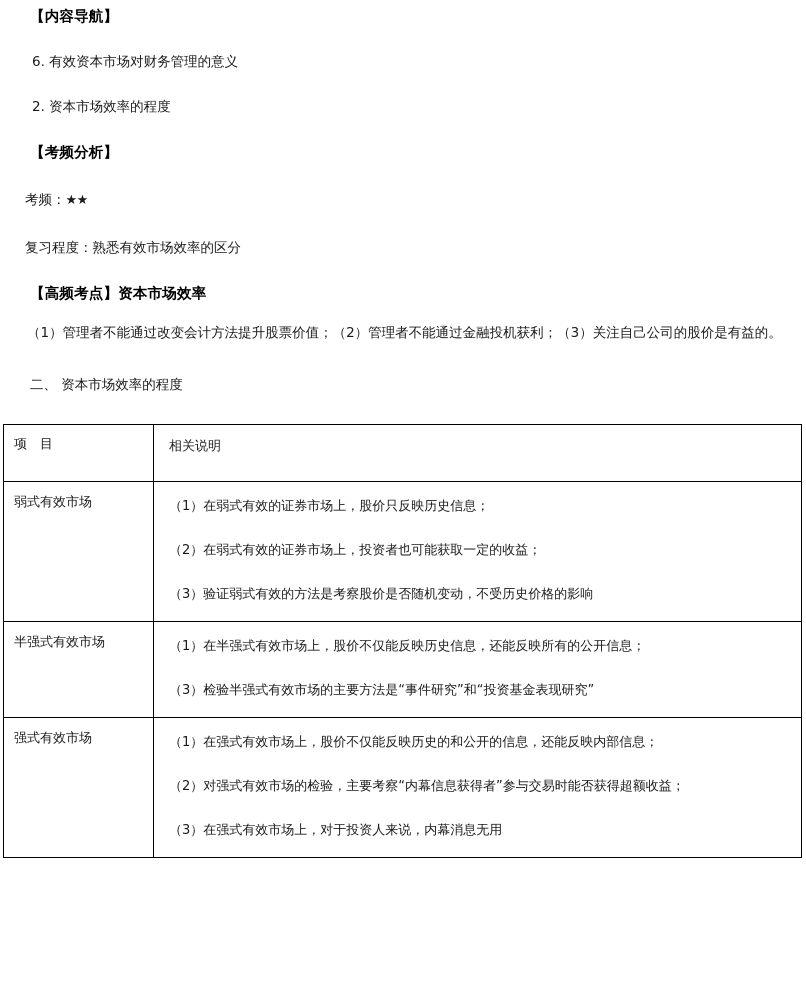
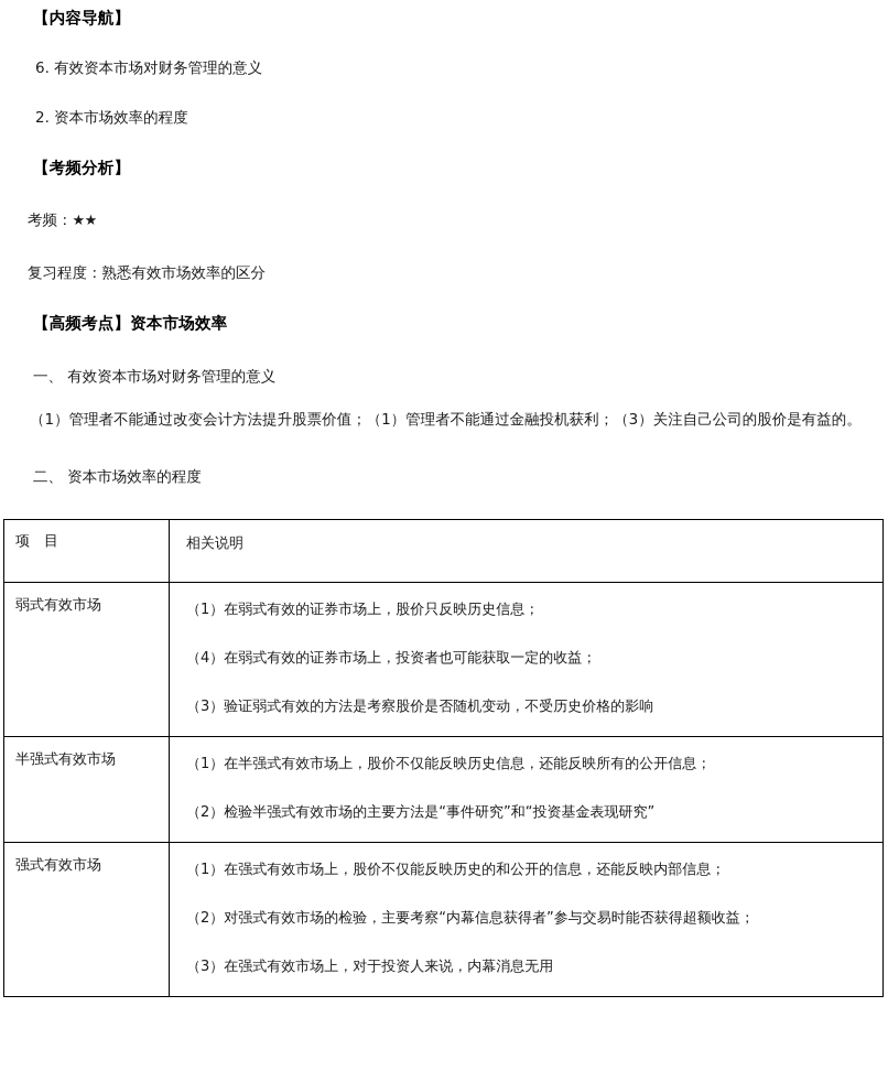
  【内容导航】
  6. 有效资本市场对财务管理的意义
  2. 资本市场效率的程度
  【考频分析】
  考频：★★
  复习程度：熟悉有效市场效率的区分
  【高频考点】资本市场效率
+ 一、 有效资本市场对财务管理的意义
- （1）管理者不能通过改变会计方法提升股票价值；（2）管理者不能通过金融投机获利；（3）关注自己公司的股价是有益的。
+ （1）管理者不能通过改变会计方法提升股票价值；（1）管理者不能通过金融投机获利；（3）关注自己公司的股价是有益的。
  二、 资本市场效率的程度
  项 目	相关说明
- 弱式有效市场	（1）在弱式有效的证券市场上，股价只反映历史信息； （2）在弱式有效的证券市场上，投资者也可能获取一定的收益； （3）验证弱式有效的方法是考察股价是否随机变动，不受历史价格的影响
+ 弱式有效市场	（1）在弱式有效的证券市场上，股价只反映历史信息； （4）在弱式有效的证券市场上，投资者也可能获取一定的收益； （3）验证弱式有效的方法是考察股价是否随机变动，不受历史价格的影响
- 半强式有效市场	（1）在半强式有效市场上，股价不仅能反映历史信息，还能反映所有的公开信息； （3）检验半强式有效市场的主要方法是“事件研究”和“投资基金表现研究”
+ 半强式有效市场	（1）在半强式有效市场上，股价不仅能反映历史信息，还能反映所有的公开信息； （2）检验半强式有效市场的主要方法是“事件研究”和“投资基金表现研究”
  强式有效市场	（1）在强式有效市场上，股价不仅能反映历史的和公开的信息，还能反映内部信息； （2）对强式有效市场的检验，主要考察“内幕信息获得者”参与交易时能否获得超额收益； （3）在强式有效市场上，对于投资人来说，内幕消息无用
